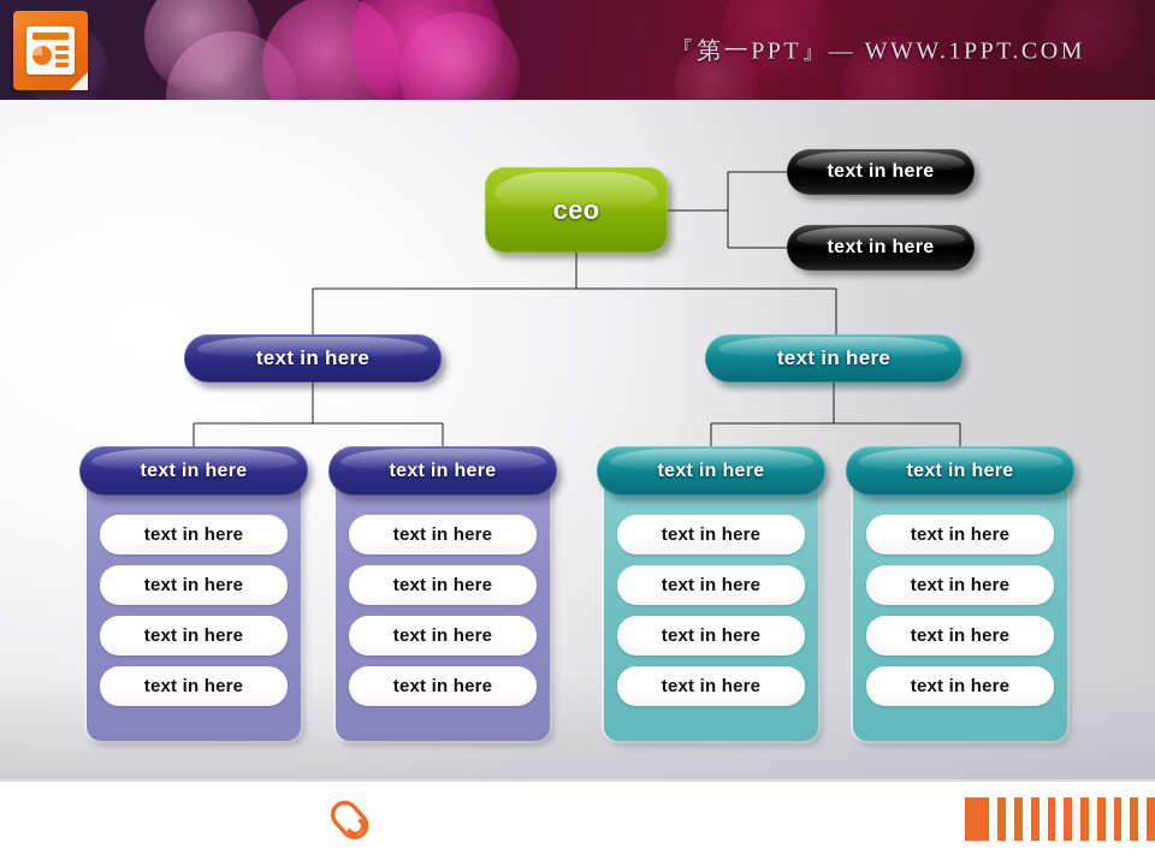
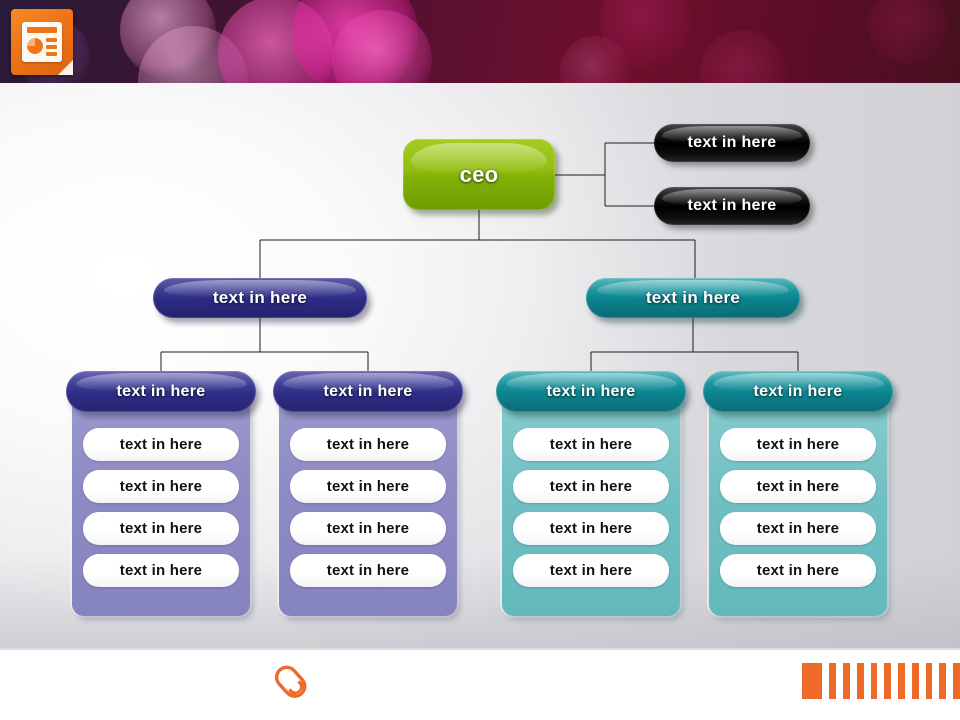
- 『第一PPT』— WWW.1PPT.COM
  ceo
  text in here
  text in here
  text in here
  text in here
  text in here
  text in here
  text in here
  text in here
  text in here
  text in here
  text in here
  text in here
  text in here
  text in here
  text in here
  text in here
  text in here
  text in here
  text in here
  text in here
  text in here
  text in here
  text in here
  text in here
